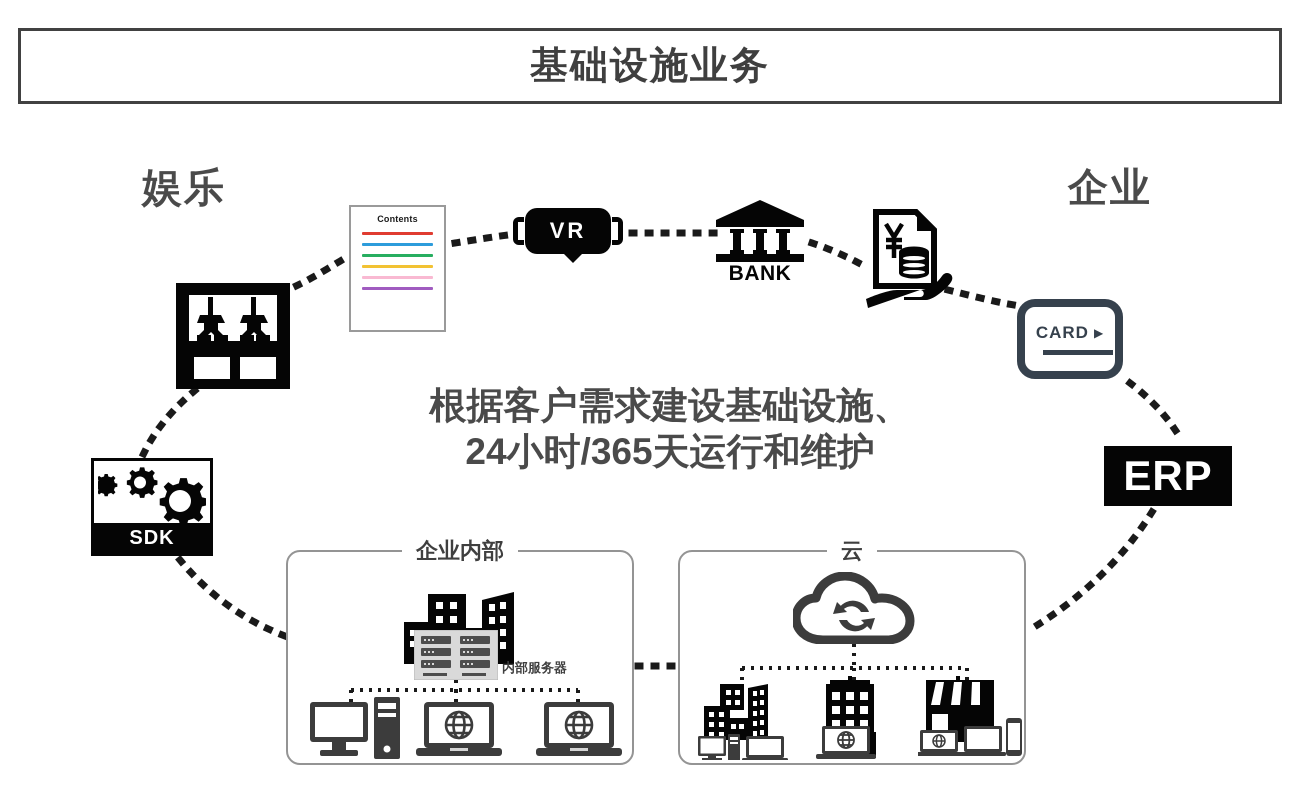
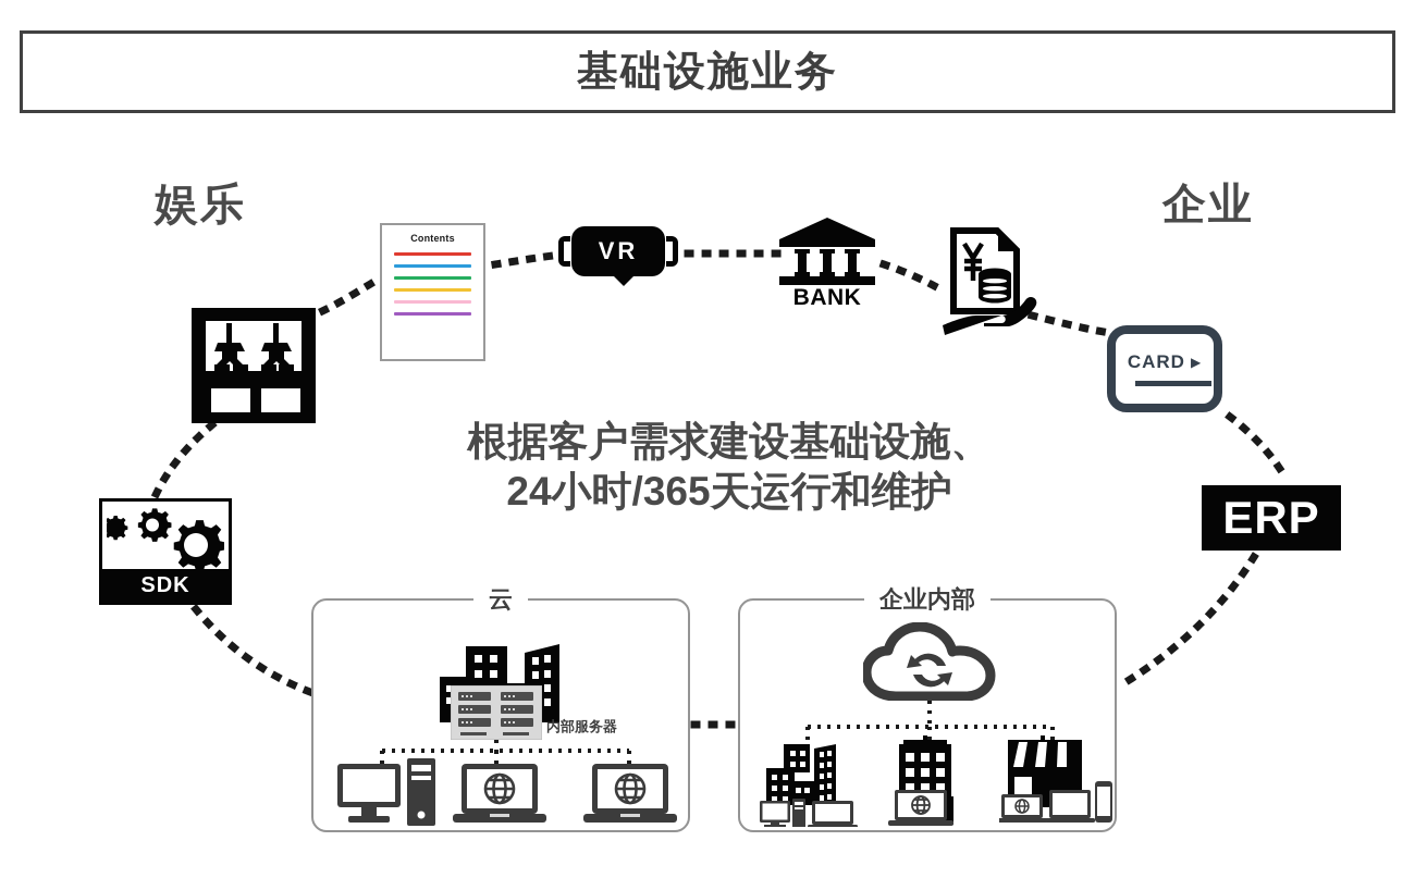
  基础设施业务
  娱乐
  企业
  SDK
  Contents
  VR
  BANK
  CARD
  ▶
  ERP
- 企业内部
+ 云
  内部服务器
- 云
+ 企业内部
  根据客户需求建设基础设施、
  24小时/365天运行和维护
